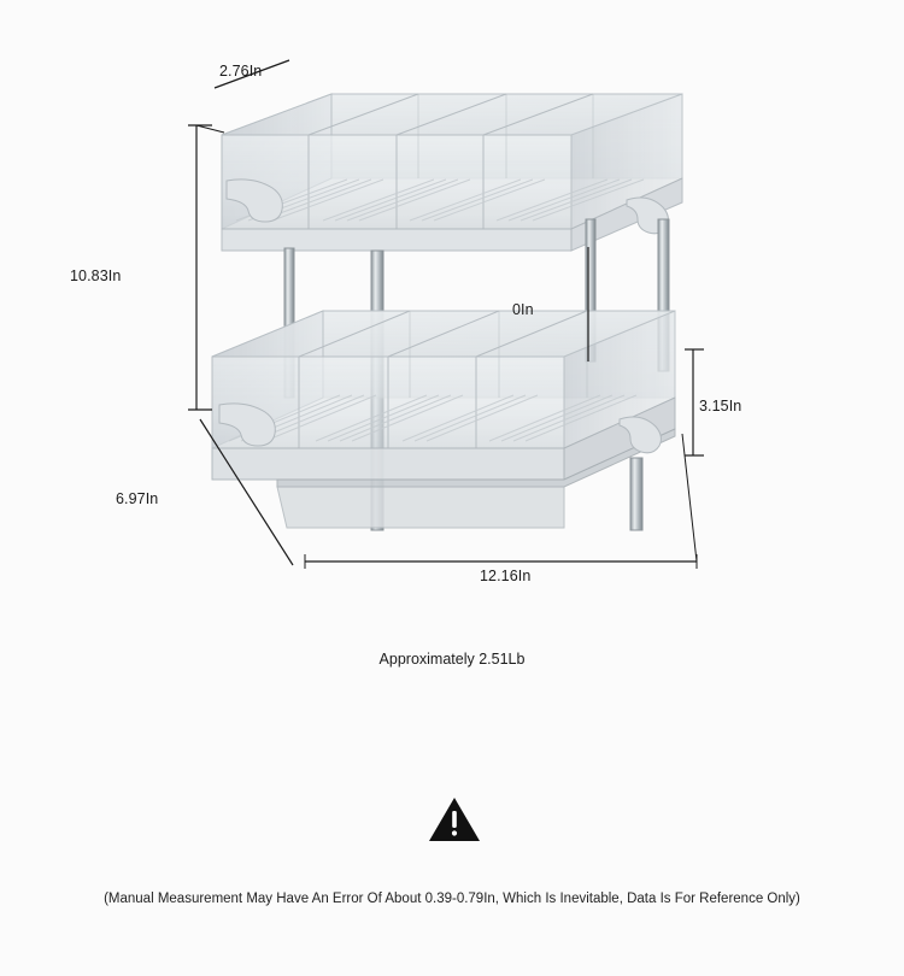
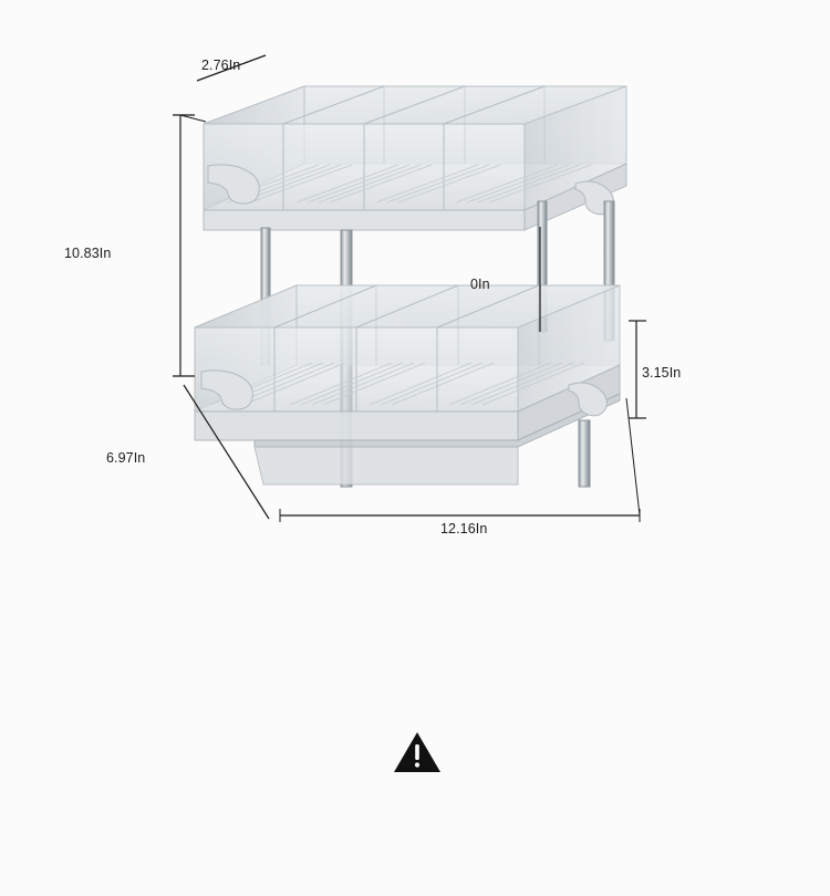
  2.76In
  10.83In
  0In
  3.15In
  6.97In
  12.16In
- Approximately 2.51Lb
- (Manual Measurement May Have An Error Of About 0.39-0.79In, Which Is Inevitable, Data Is For Reference Only)
